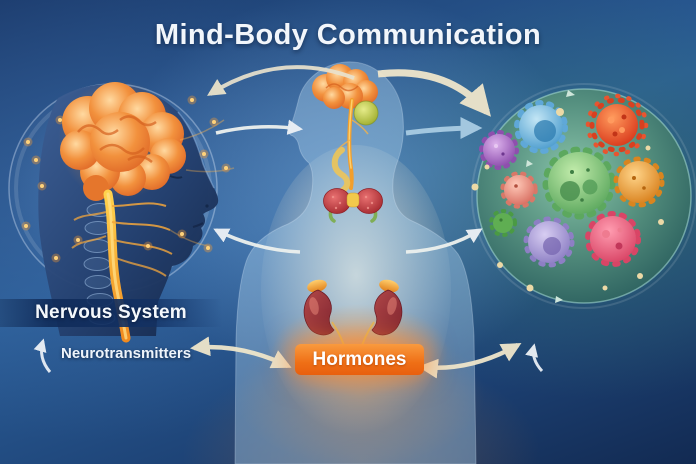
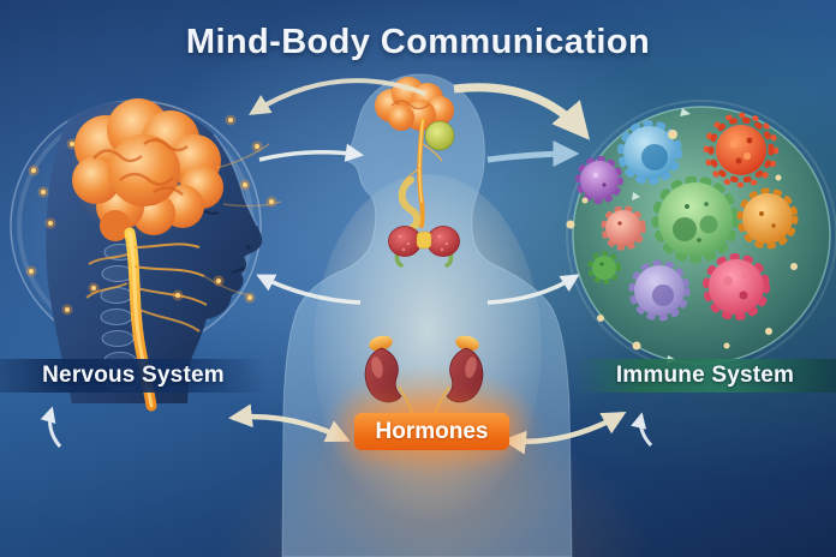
  Mind-Body Communication
  Nervous System
+ Immune System
  Hormones
- Neurotransmitters
